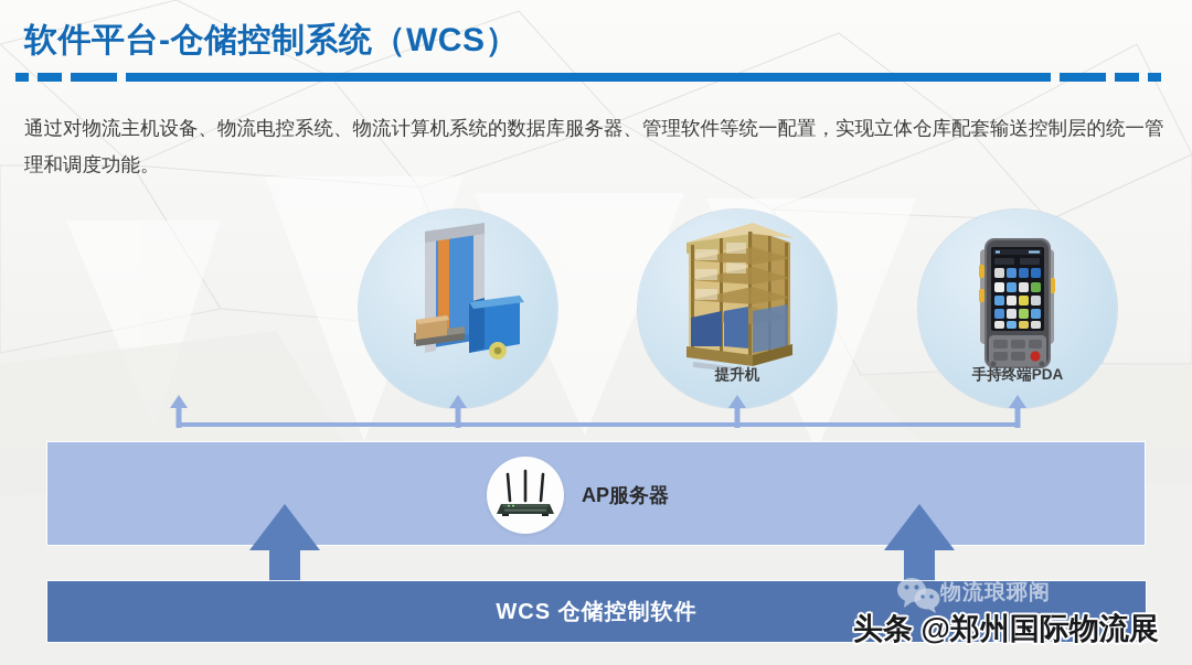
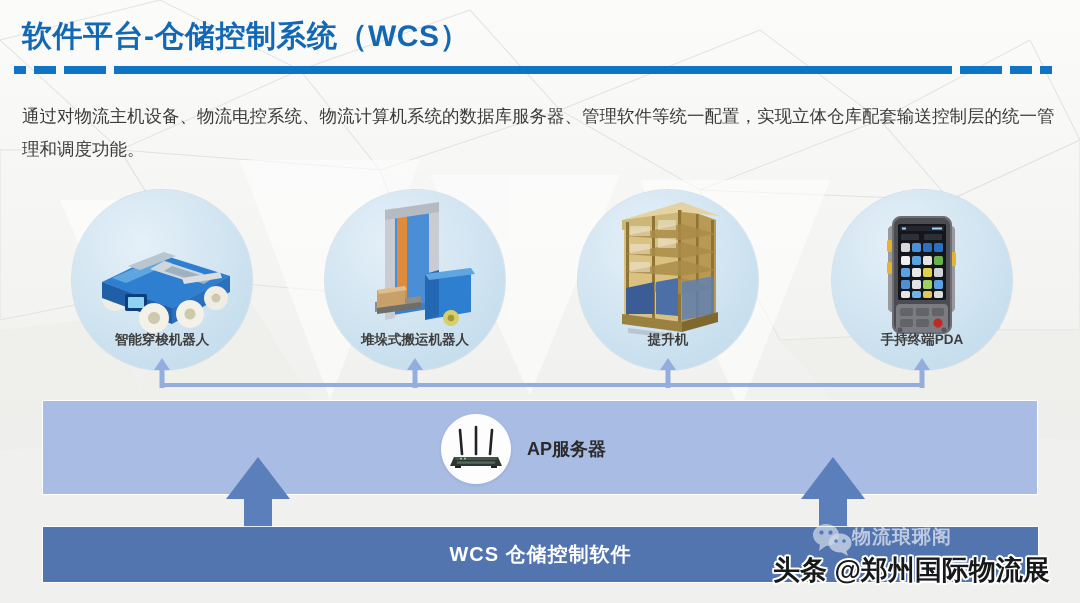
  软件平台-仓储控制系统（WCS）
  通过对物流主机设备、物流电控系统、物流计算机系统的数据库服务器、管理软件等统一配置，实现立体仓库配套输送控制层的统一管理和调度功能。
+ 智能穿梭机器人
+ 堆垛式搬运机器人
  提升机
  手持终端PDA
  AP服务器
  WCS 仓储控制软件
  物流琅琊阁
  头条 @郑州国际物流展
